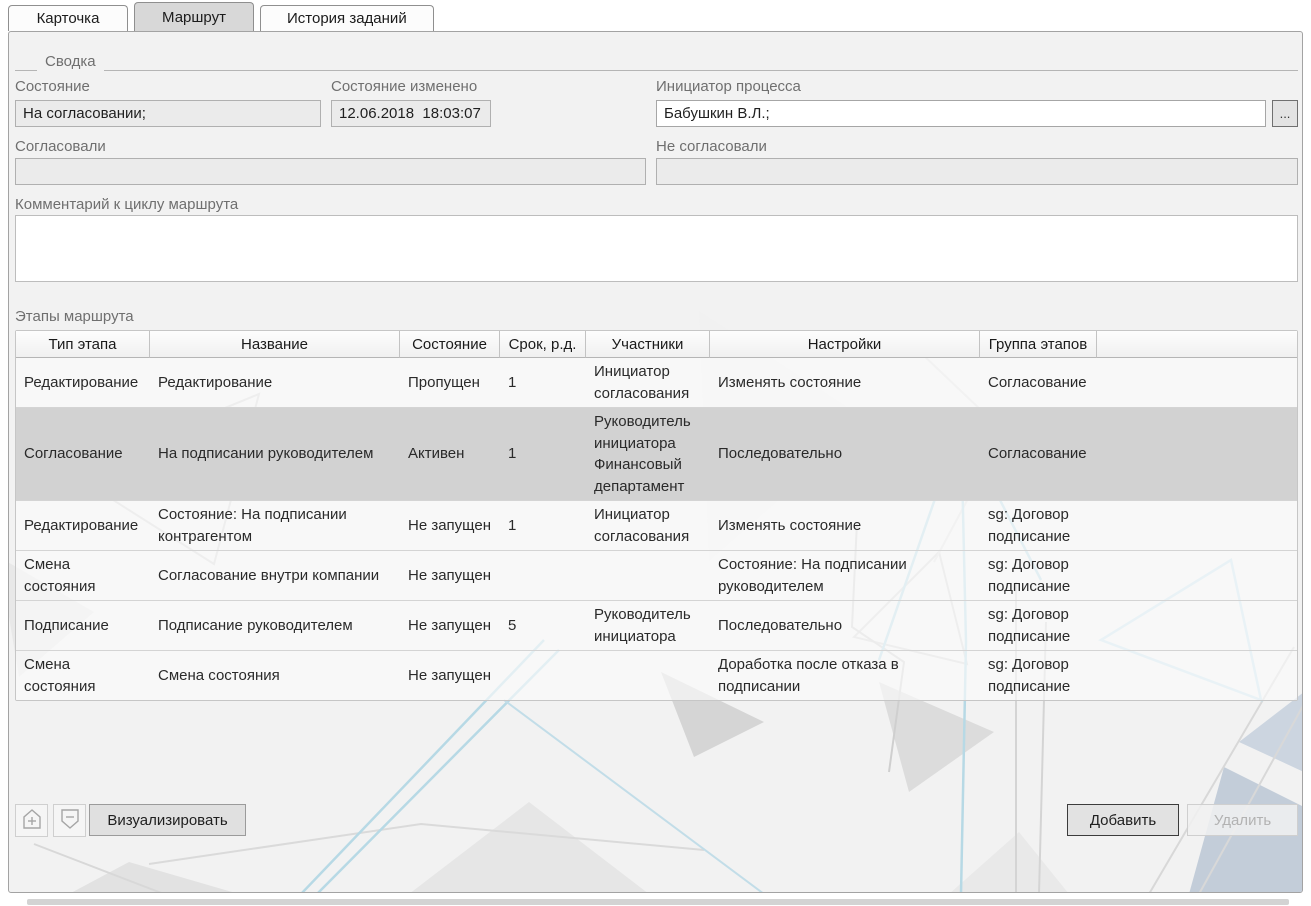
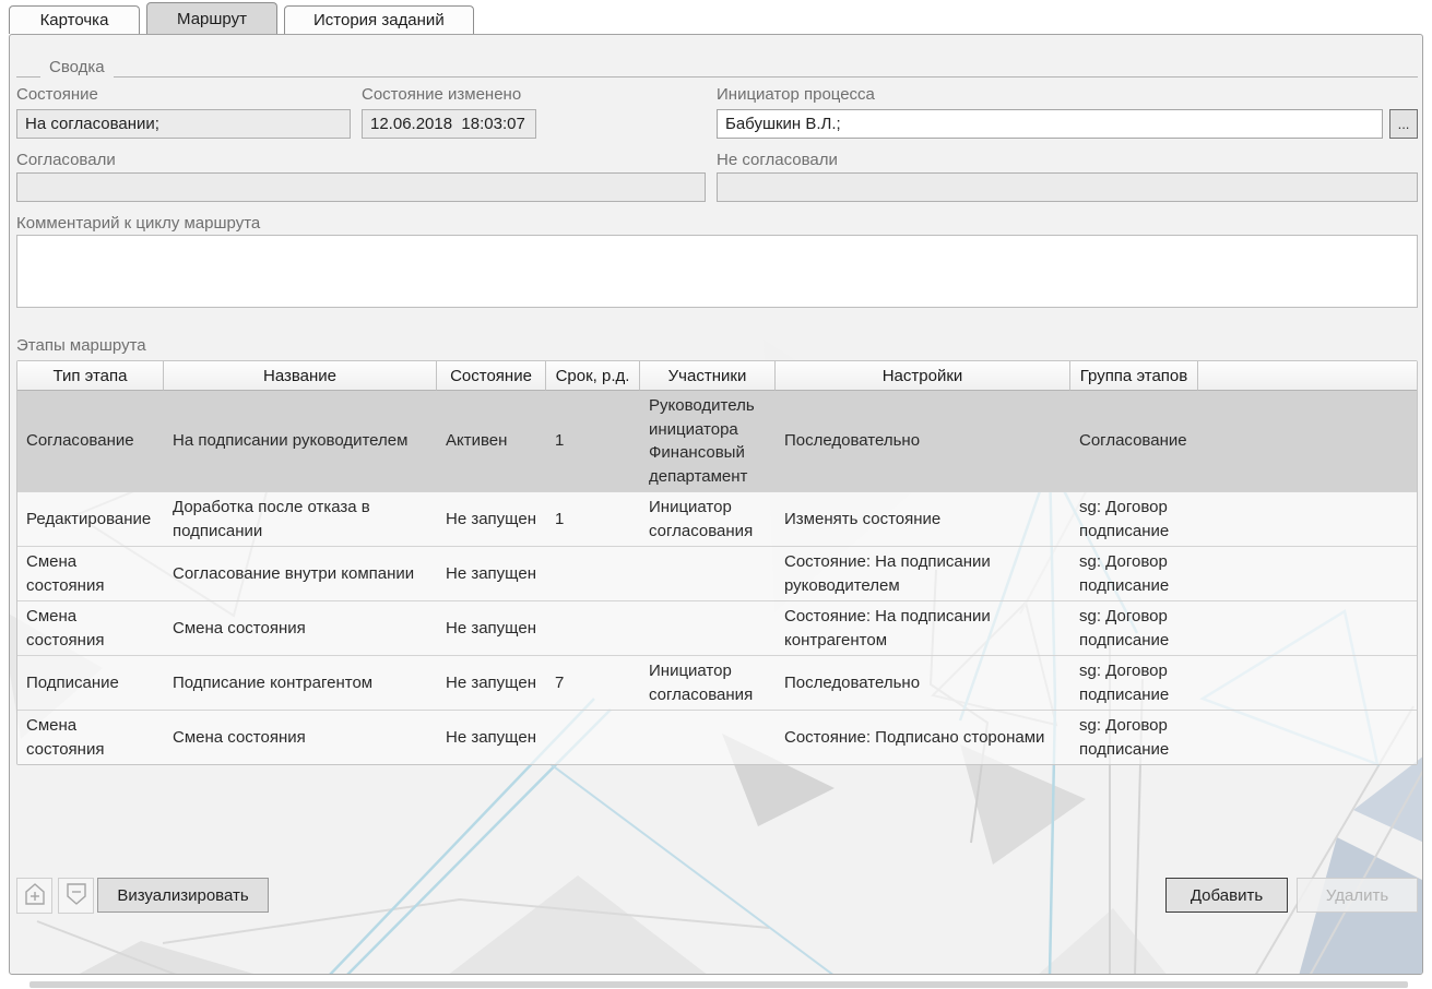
  Карточка
  Маршрут
  История заданий
  Сводка
  Состояние
  На согласовании;
  Состояние изменено
  12.06.2018 18:03:07
  Инициатор процесса
  Бабушкин В.Л.;
  ...
  Согласовали
  Не согласовали
  Комментарий к циклу маршрута
  Этапы маршрута
  Тип этапа	Название	Состояние	Срок, р.д.	Участники	Настройки	Группа этапов
- Редактирование	Редактирование	Пропущен	1	Инициатор согласования	Изменять состояние	Согласование
  Согласование	На подписании руководителем	Активен	1	Руководитель инициатора Финансовый департамент	Последовательно	Согласование
- Редактирование	Состояние: На подписании контрагентом	Не запущен	1	Инициатор согласования	Изменять состояние	sg: Договор подписание
+ Редактирование	Доработка после отказа в подписании	Не запущен	1	Инициатор согласования	Изменять состояние	sg: Договор подписание
  Смена состояния	Согласование внутри компании	Не запущен			Состояние: На подписании руководителем	sg: Договор подписание
- Подписание	Подписание руководителем	Не запущен	5	Руководитель инициатора	Последовательно	sg: Договор подписание
- Смена состояния	Смена состояния	Не запущен			Доработка после отказа в подписании	sg: Договор подписание
+ Смена состояния	Смена состояния	Не запущен			Состояние: На подписании контрагентом	sg: Договор подписание
+ Подписание	Подписание контрагентом	Не запущен	7	Инициатор согласования	Последовательно	sg: Договор подписание
+ Смена состояния	Смена состояния	Не запущен			Состояние: Подписано сторонами	sg: Договор подписание
  Визуализировать
  Добавить
  Удалить
